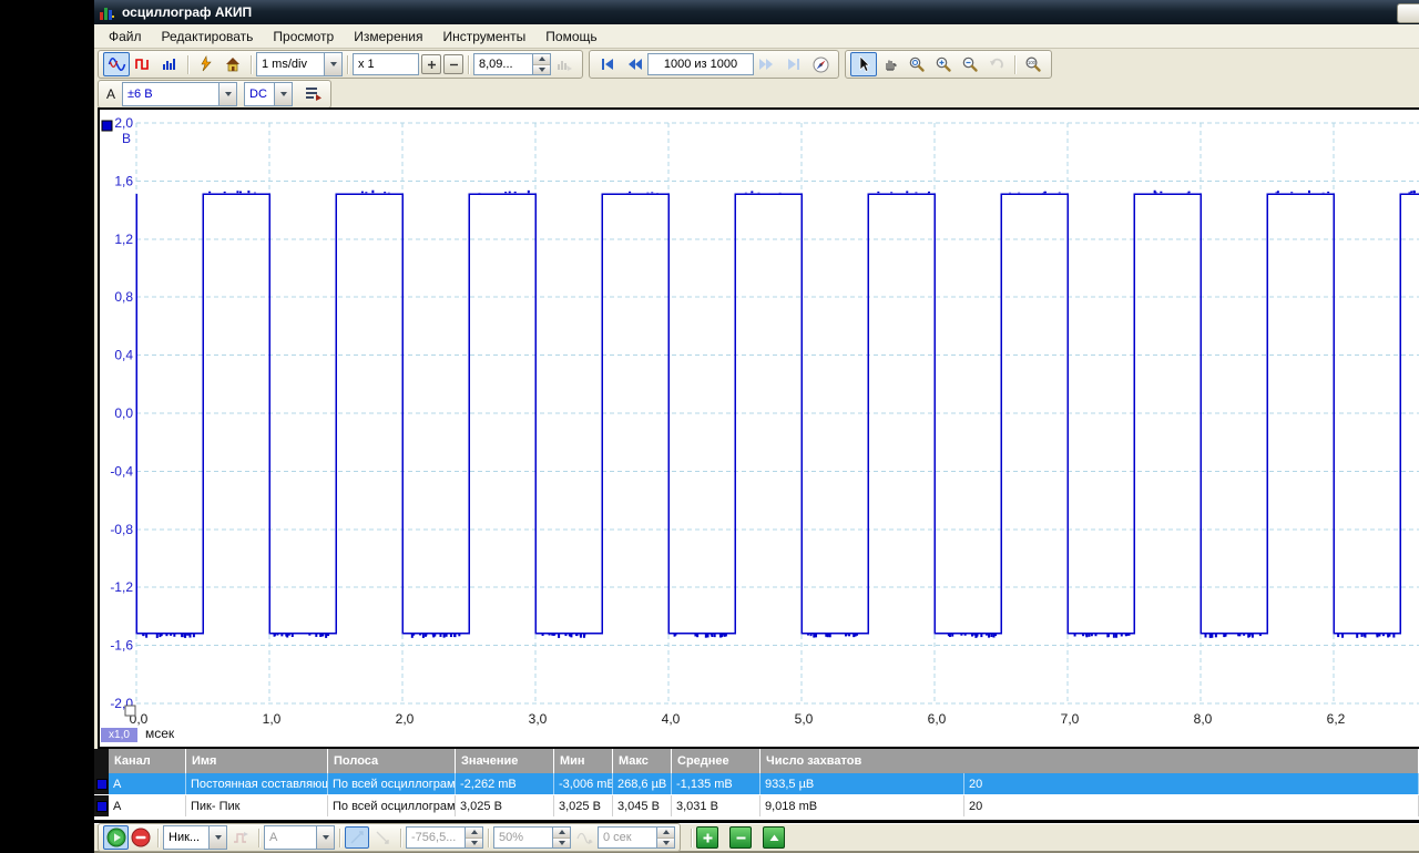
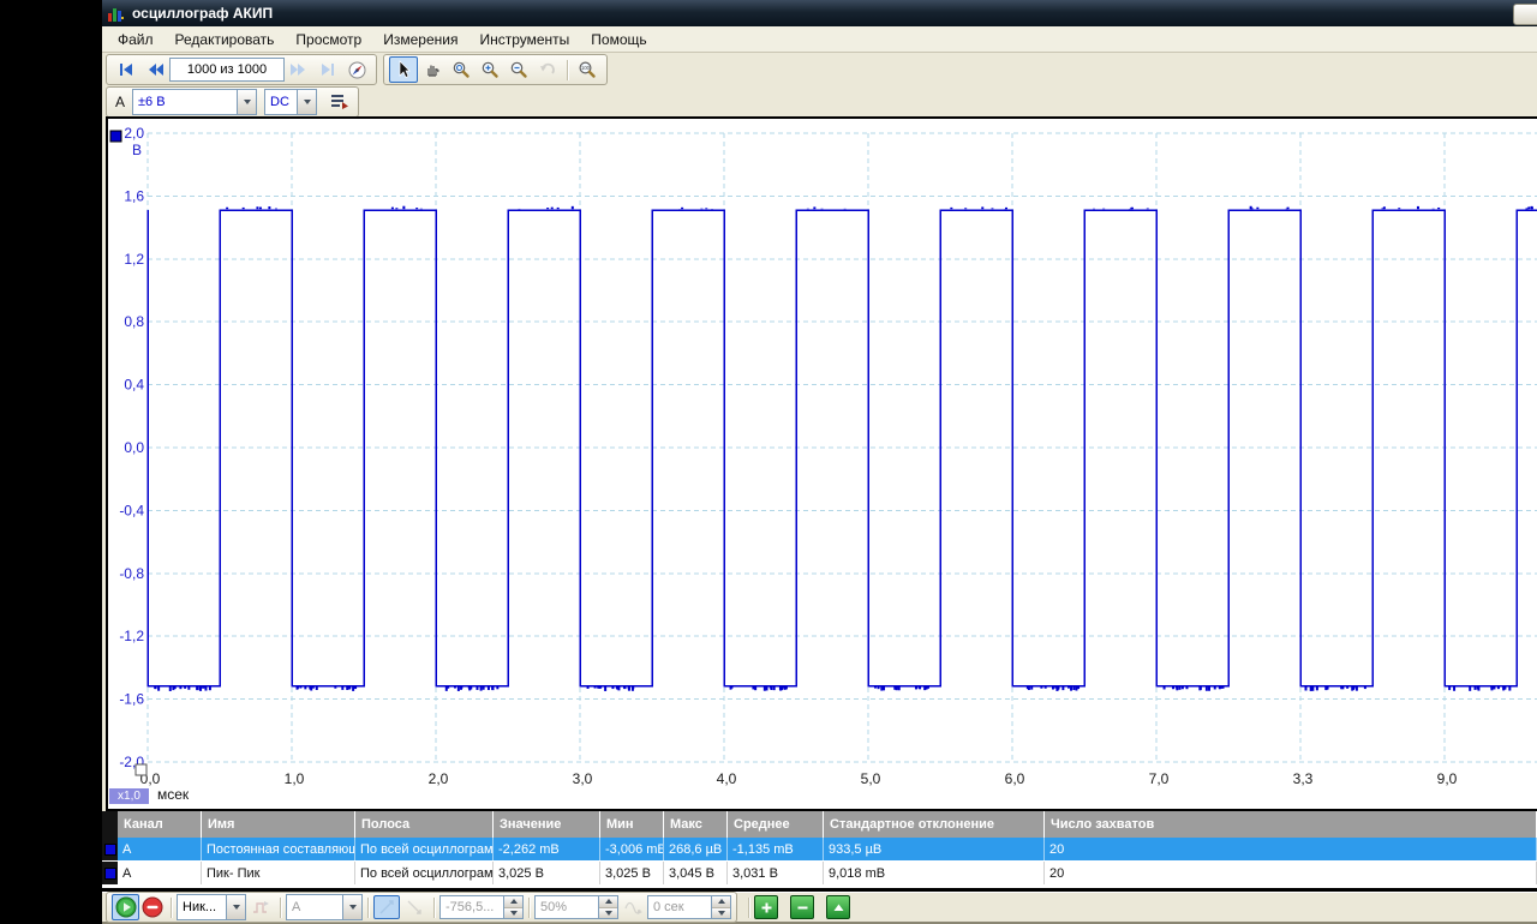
  осциллограф АКИП
  Файл
  Редактировать
  Просмотр
  Измерения
  Инструменты
  Помощь
- 1 ms/div
- x 1
- 8,09...
  1000 из 1000
  A
  ±6 В
  DC
  2,0
  1,6
  1,2
  0,8
  0,4
  0,0
  -0,4
  -0,8
  -1,2
  -1,6
  -2,0
  В
  0,0
  1,0
  2,0
  3,0
  4,0
  5,0
  6,0
  7,0
- 8,0
+ 3,3
- 6,2
+ 9,0
  x1,0
  мсек
  Канал
  Имя
  Полоса
  Значение
  Мин
  Макс
  Среднее
+ Стандартное отклонение
  Число захватов
  A
  Постоянная составляющ
  По всей осциллограм
  -2,262 mB
  -3,006 mB
  268,6 µB
  -1,135 mB
  933,5 µB
  20
  A
  Пик- Пик
  По всей осциллограм
  3,025 В
  3,025 В
  3,045 В
  3,031 В
  9,018 mB
  20
  Ник...
  A
  -756,5...
  50%
  0 сек
